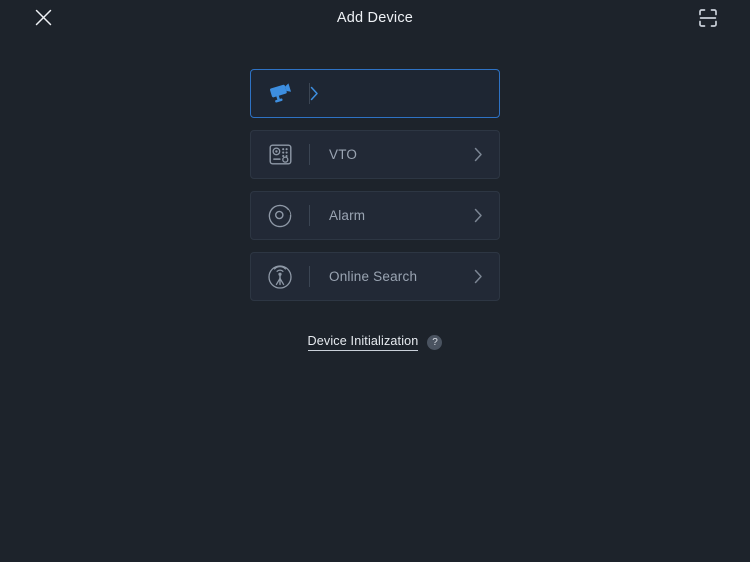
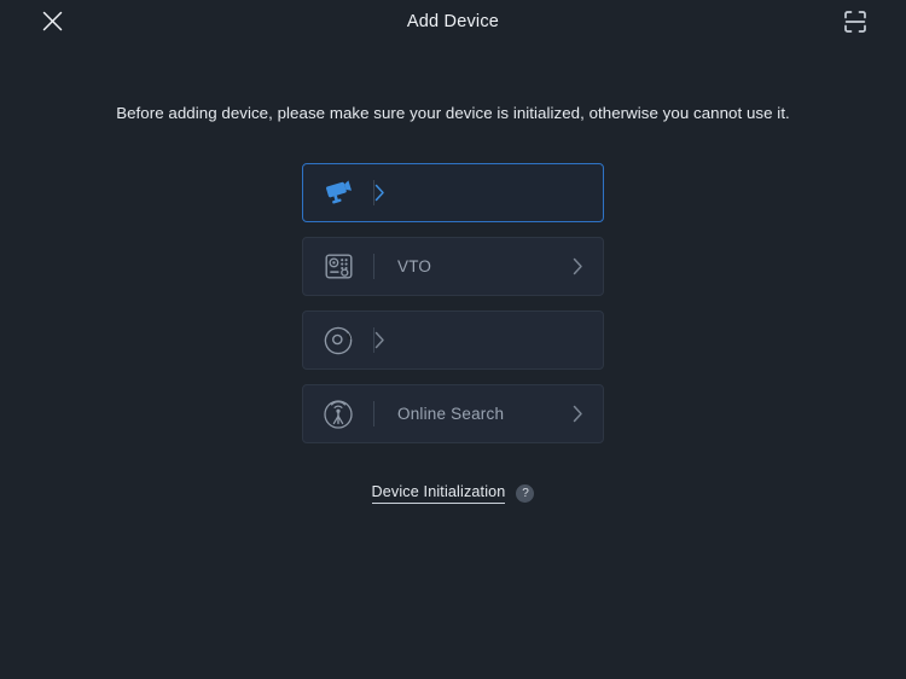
  Add Device
+ Before adding device, please make sure your device is initialized, otherwise you cannot use it.
  VTO
- Alarm
  Online Search
  Device Initialization
  ?
